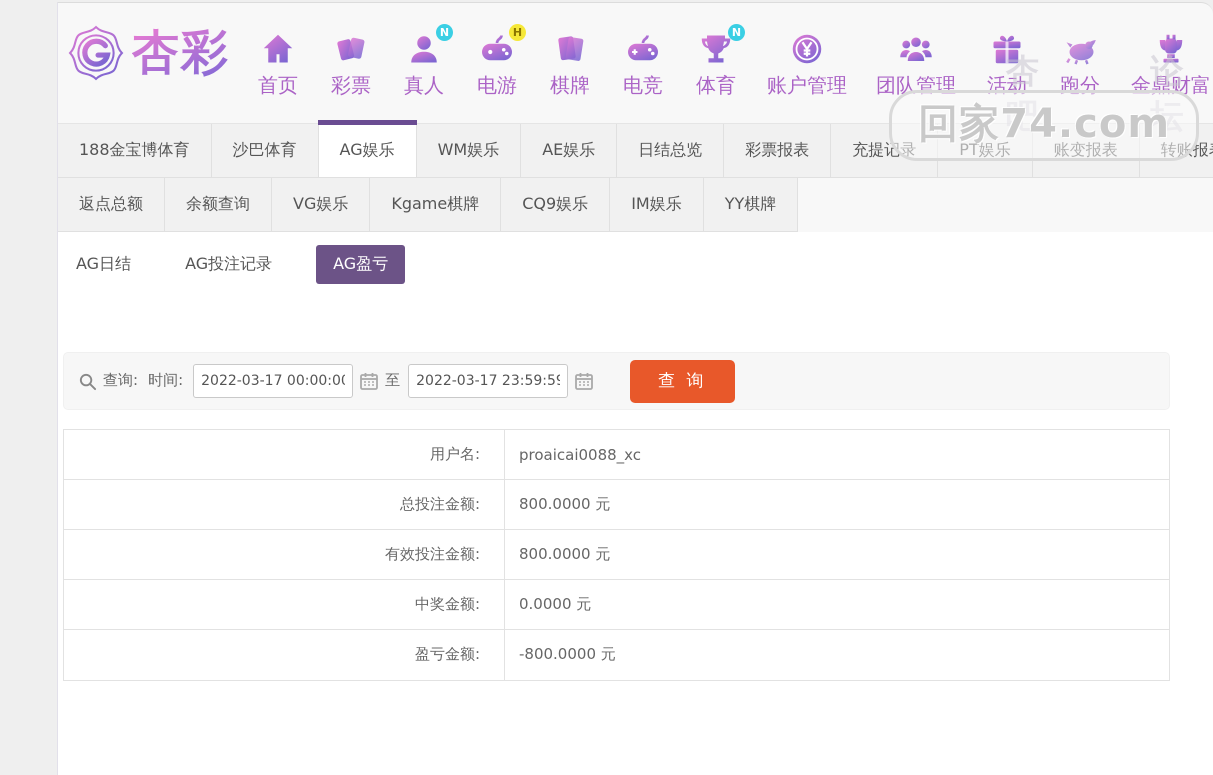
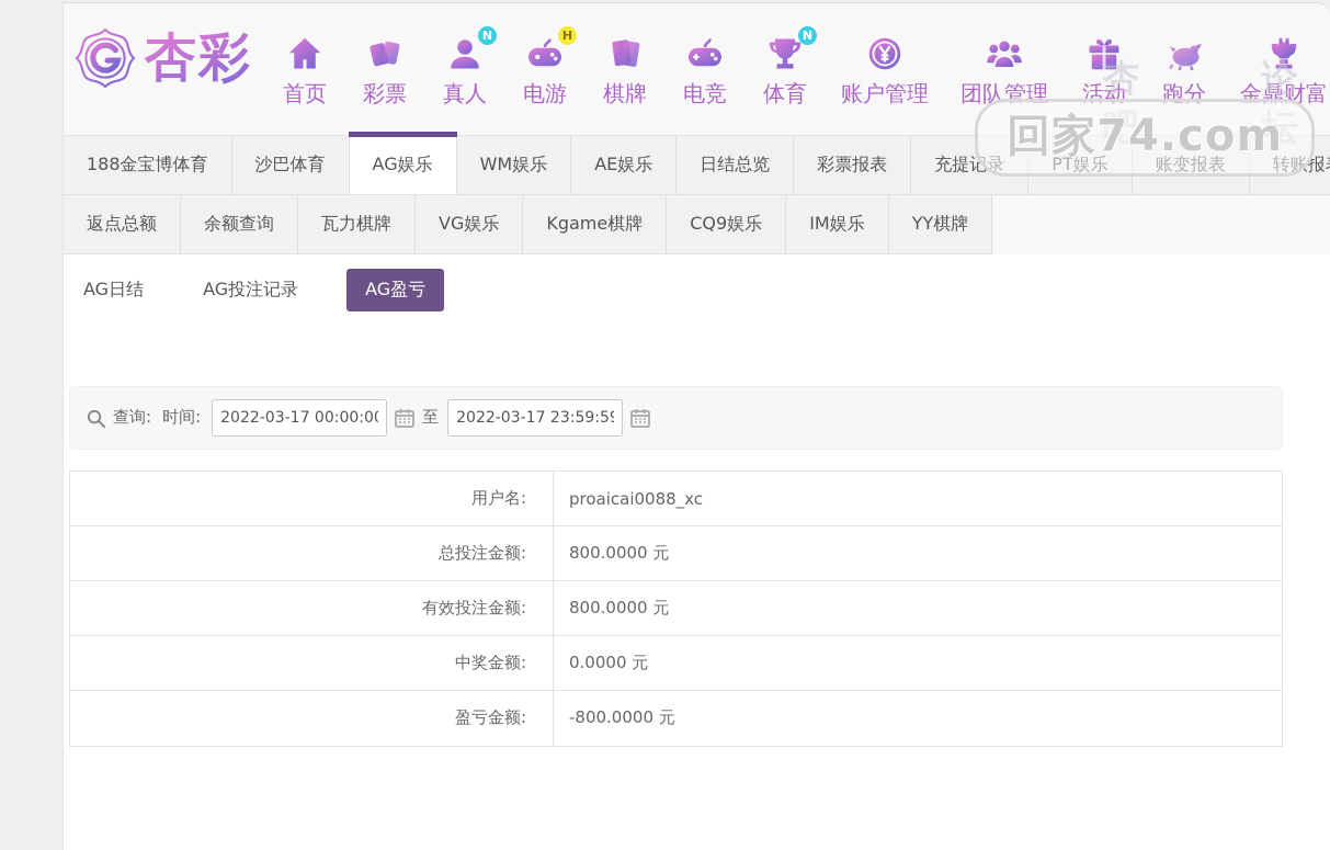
  杏吧
  论坛
  杏彩
  首页
  彩票
  N
  真人
  H
  电游
  棋牌
  电竞
  N
  体育
  账户管理
  团队管理
  活动
  跑分
  金鼎财富
  188金宝博体育
  沙巴体育
  AG娱乐
  WM娱乐
  AE娱乐
  日结总览
  彩票报表
  充提记录
  PT娱乐
  账变报表
  转账报
  返点总额
  余额查询
+ 瓦力棋牌
  VG娱乐
  Kgame棋牌
  CQ9娱乐
  IM娱乐
  YY棋牌
  AG日结
  AG投注记录
  AG盈亏
  查询:
  时间:
  2022-03-17 00:00:0
  至
  2022-03-17 23:59:5
- 查 询
  用户名:
  proaicai0088_xc
  总投注金额:
  800.0000 元
  有效投注金额:
  800.0000 元
  中奖金额:
  0.0000 元
  盈亏金额:
  -800.0000 元
  回家74.com
